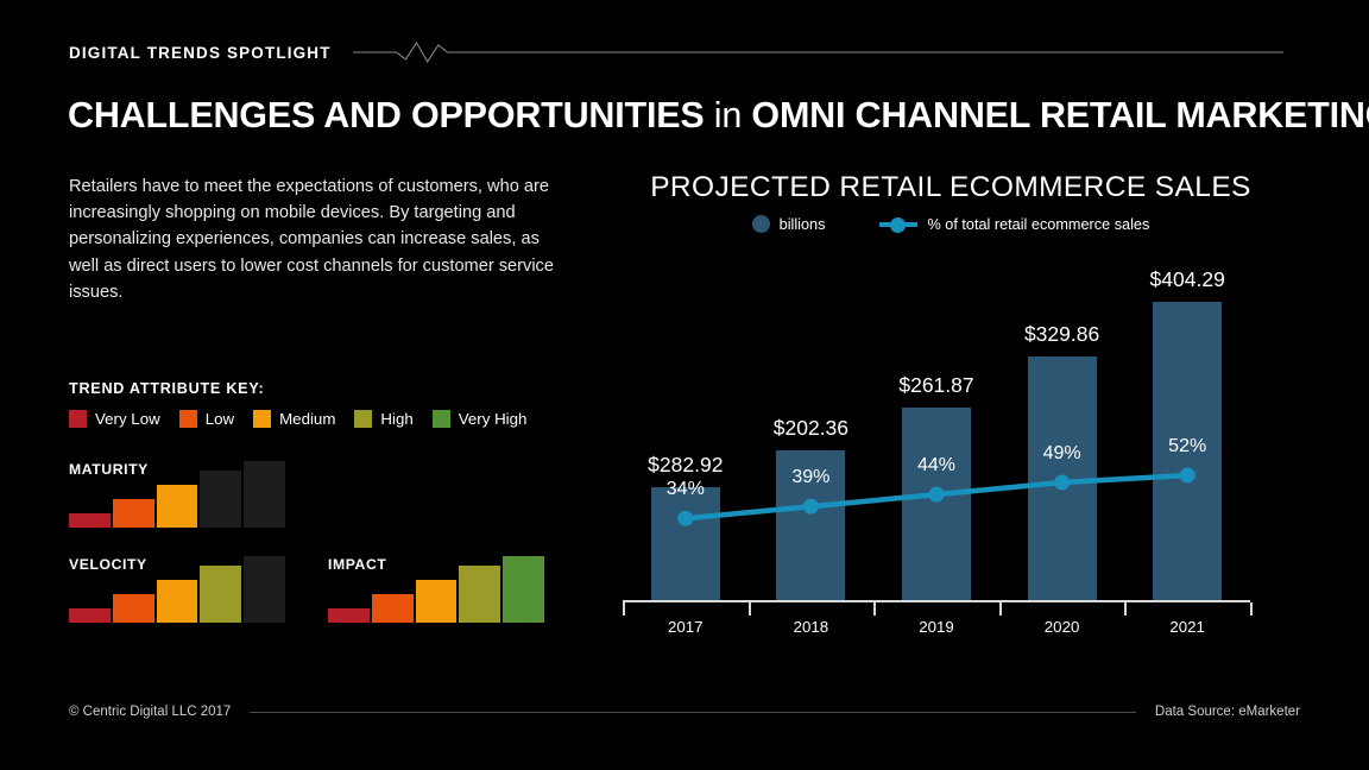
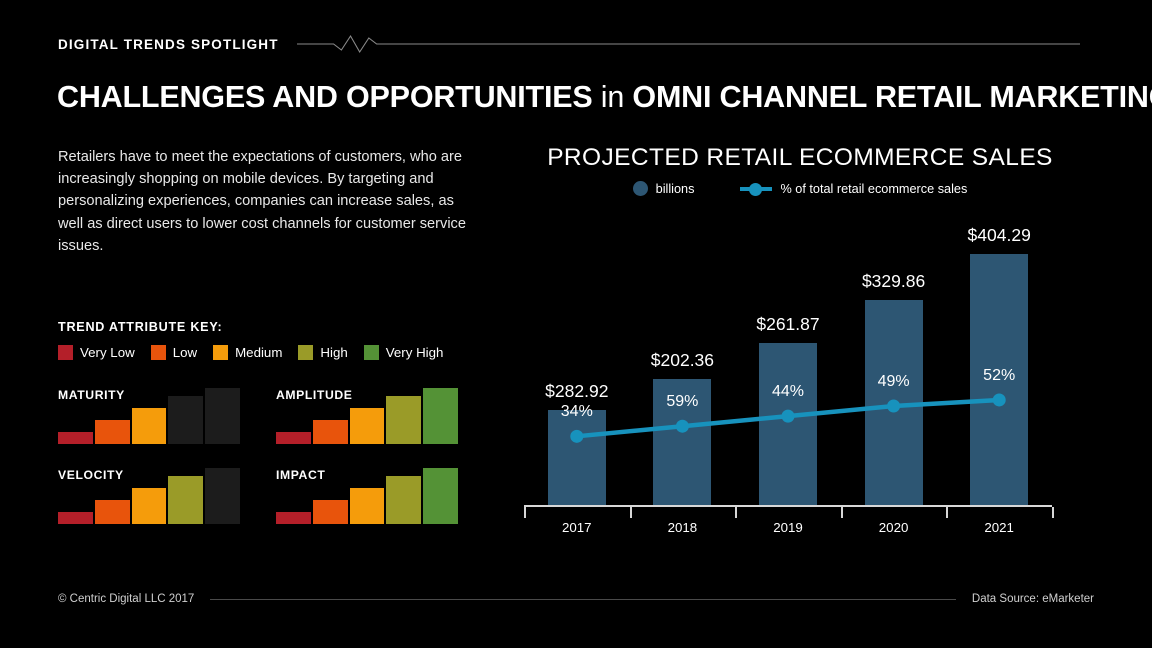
  DIGITAL TRENDS SPOTLIGHT
  CHALLENGES AND OPPORTUNITIES in OMNI CHANNEL RETAIL MARKETIN
  Retailers have to meet the expectations of customers, who are increasingly shopping on mobile devices. By targeting and personalizing experiences, companies can increase sales, as well as direct users to lower cost channels for customer service issues.
  TREND ATTRIBUTE KEY:
  Very Low
  Low
  Medium
  High
  Very High
  MATURITY
+ AMPLITUDE
  VELOCITY
  IMPACT
  PROJECTED RETAIL ECOMMERCE SALES
  billions
  % of total retail ecommerce sales
  $282.92
  $202.36
  $261.87
  $329.86
  $404.29
  2017
  2018
  2019
  2020
  2021
  34%
- 39%
+ 59%
  44%
  49%
  52%
  © Centric Digital LLC 2017
  Data Source: eMarketer
